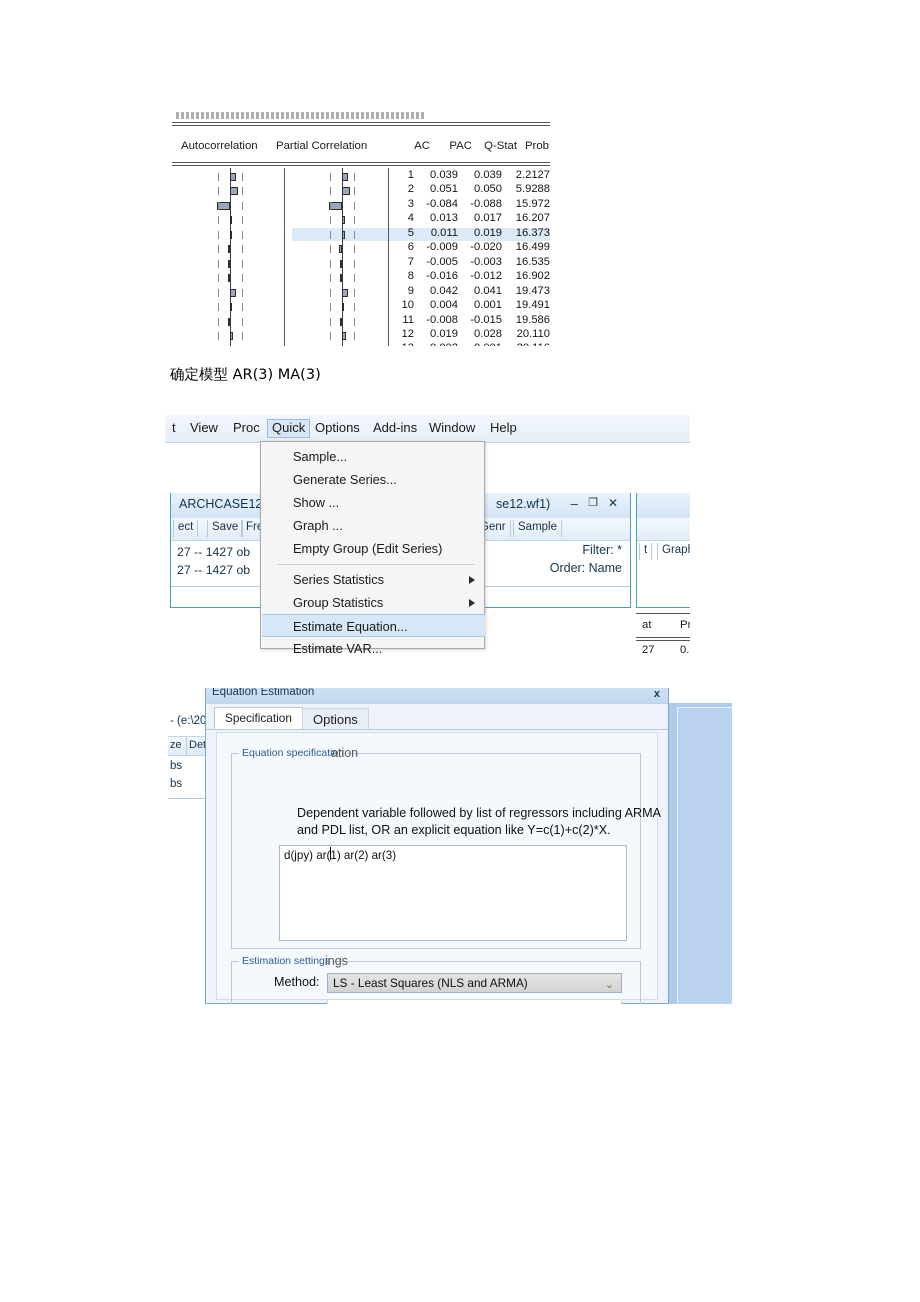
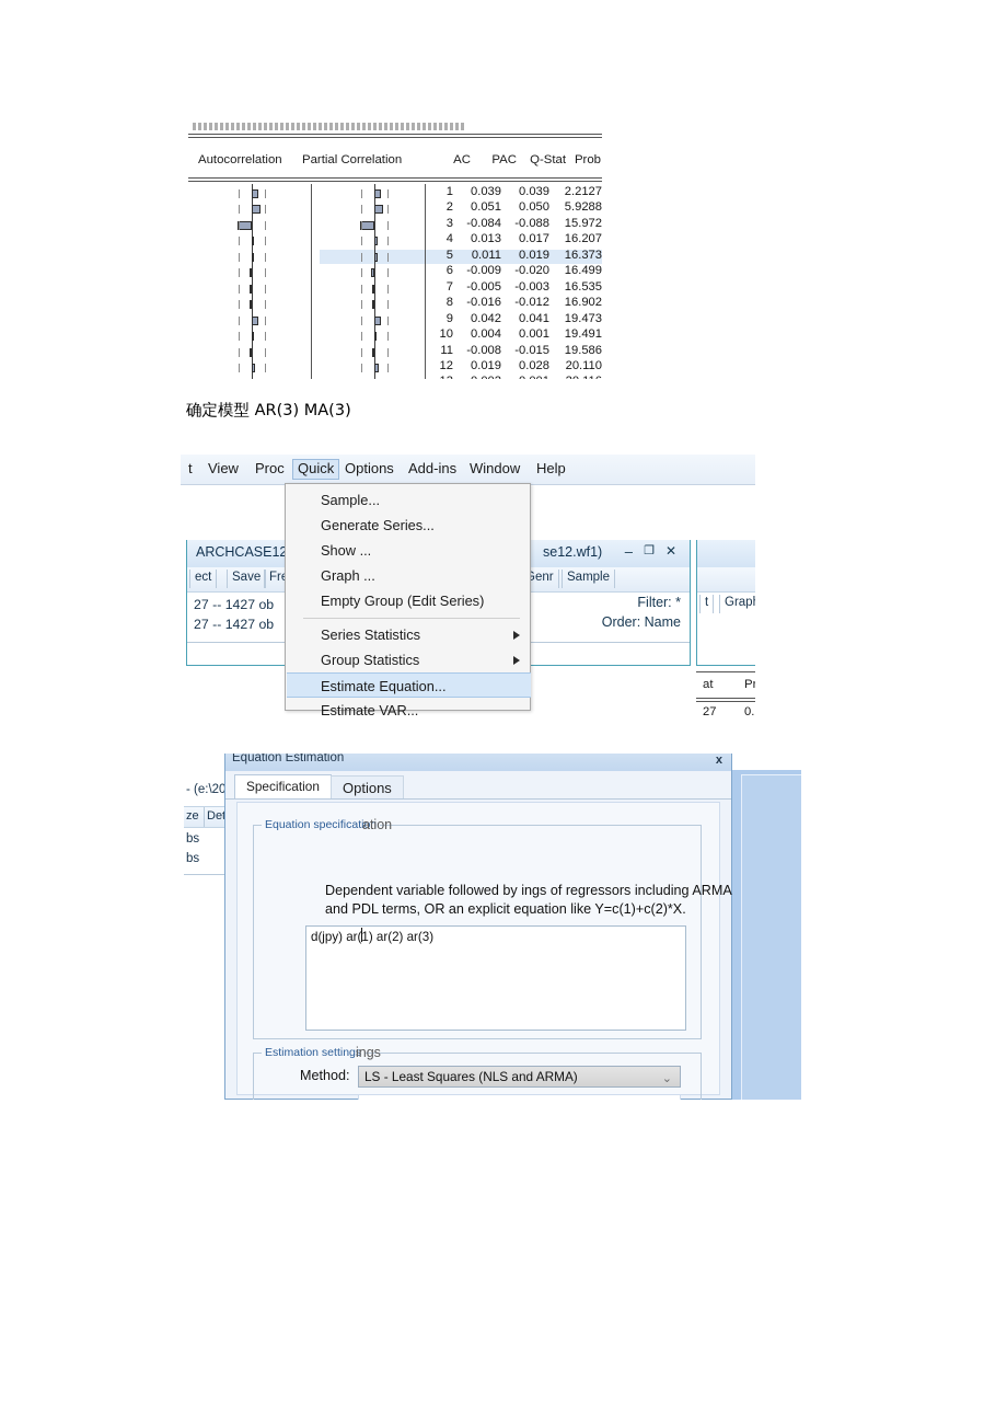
  Autocorrelation
  Partial Correlation
  AC
  PAC
  Q-Stat
  Prob
  1
  2
  3
  4
  5
  6
  7
  8
  9
  10
  11
  12
  0.039
  0.051
  -0.084
  0.013
  0.011
  -0.009
  -0.005
  -0.016
  0.042
  0.004
  -0.008
  0.019
  0.039
  0.050
  -0.088
  0.017
  0.019
  -0.020
  -0.003
  -0.012
  0.041
  0.001
  -0.015
  0.028
  2.2127
  5.9288
  15.972
  16.207
  16.373
  16.499
  16.535
  16.902
  19.473
  19.491
  19.586
  20.110
  确定模型 AR(3) MA(3)
  ARCHCASE12
  se12.wf1)
  –
  ❐
  ✕
  ect
  Save
  enr
  Sample
  Filter: *
  Order: Name
  27 -- 1427 ob
  27 -- 1427 ob
  t
  Grap
  at
  27
  t
  View
  Proc
  Quick
  Options
  Add-ins
  Window
  Help
  Sample...
  Generate Series...
  Show ...
  Graph ...
  Empty Group (Edit Series)
  Series Statistics
  Group Statistics
  Estimate Equation...
  Estimate VAR...
  - (e:\20
  ze
  bs
  bs
  Equation Estimation
  x
  Specification
  Options
  Equation specification
  ation
- Dependent variable followed by list of regressors including ARMA
+ Dependent variable followed by ings of regressors including ARMA
- and PDL list, OR an explicit equation like Y=c(1)+c(2)*X.
+ and PDL terms, OR an explicit equation like Y=c(1)+c(2)*X.
  d(jpy) ar(1) ar(2) ar(3)
  Estimation settings
  ings
  Method:
  LS - Least Squares (NLS and ARMA)
  ⌄
